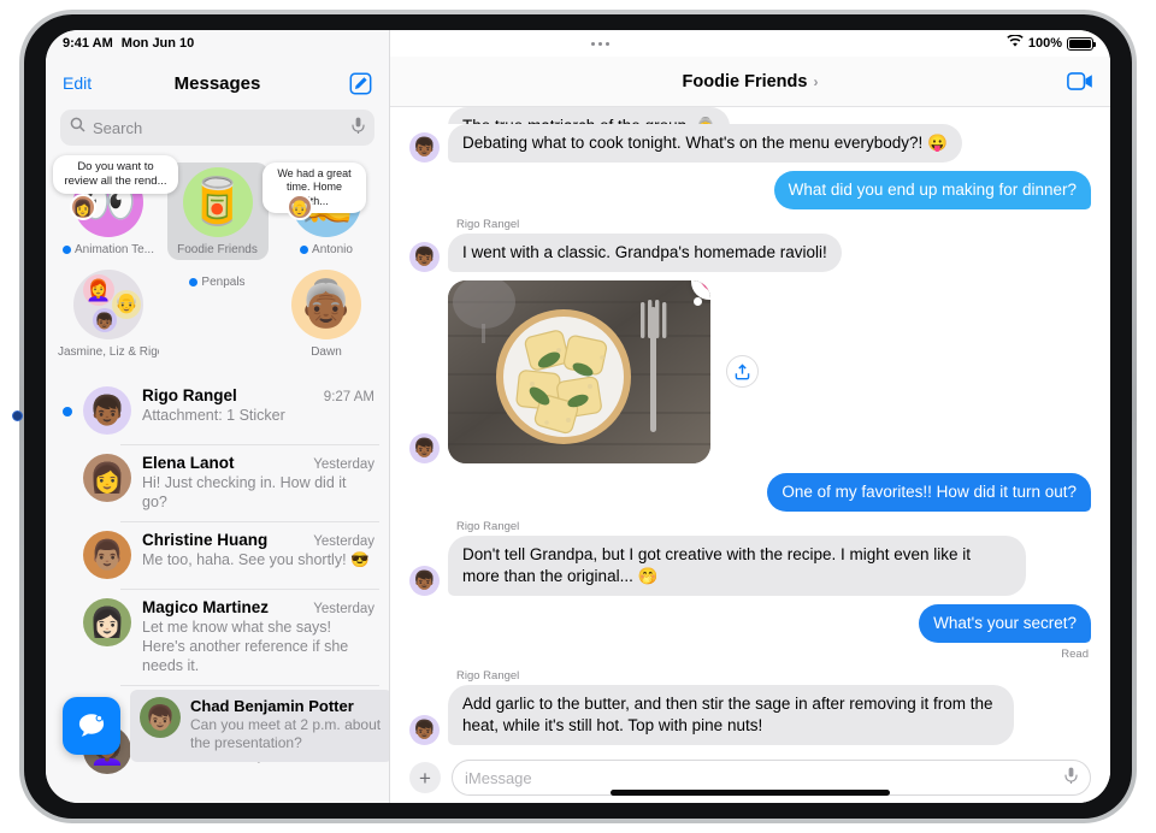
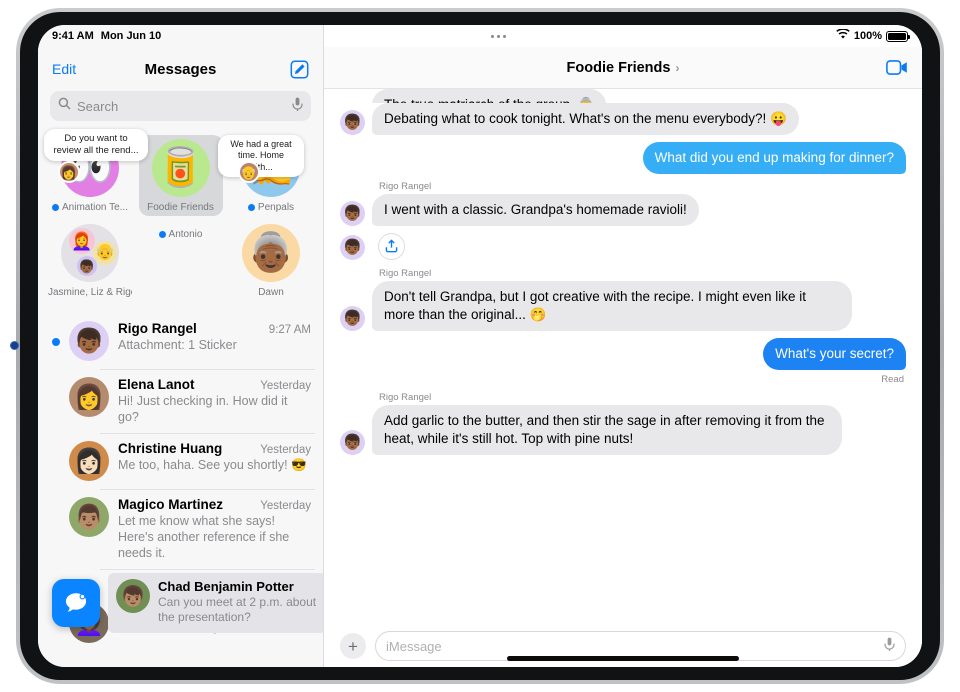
  9:41 AM
  Mon Jun 10
  100%
  Edit
  Messages
  Search
  Do you want to review all the rend...
  We had a great time. Home h...
  👀
  👩
  Animation Te...
  🥫
  Foodie Friends
  👴
- Antonio
+ Penpals
  👩‍🦰
  👴
  👦🏾
  Jasmine, Liz & Rig
- Penpals
+ Antonio
  👵🏾
  Dawn
  👦🏾
  Rigo Rangel
  9:27 AM
  Attachment: 1 Sticker
  👩
  Elena Lanot
  Yesterday
  Hi! Just checking in. How did it go?
- 👨🏽
+ 👩🏻
  Christine Huang
  Yesterday
  Me too, haha. See you shortly! 😎
- 👩🏻
+ 👨🏽
  Magico Martinez
  Yesterday
  Let me know what she says! Here's another reference if she needs it.
  👦🏽
  Chad Benjamin Potter
  Can you meet at 2 p.m. about the presentation?
  Foodie Friends
  ›
  👦🏾
  Debating what to cook tonight. What's on the menu everybody?! 😛
  What did you end up making for dinner?
  Rigo Rangel
  👦🏾
  I went with a classic. Grandpa's homemade ravioli!
  👦🏾
- 💗
- One of my favorites!! How did it turn out?
  Rigo Rangel
  👦🏾
  Don't tell Grandpa, but I got creative with the recipe. I might even like it more than the original... 🤭
  What's your secret?
  Read
  Rigo Rangel
  👦🏾
  Add garlic to the butter, and then stir the sage in after removing it from the heat, while it's still hot. Top with pine nuts!
  +
  iMessage
